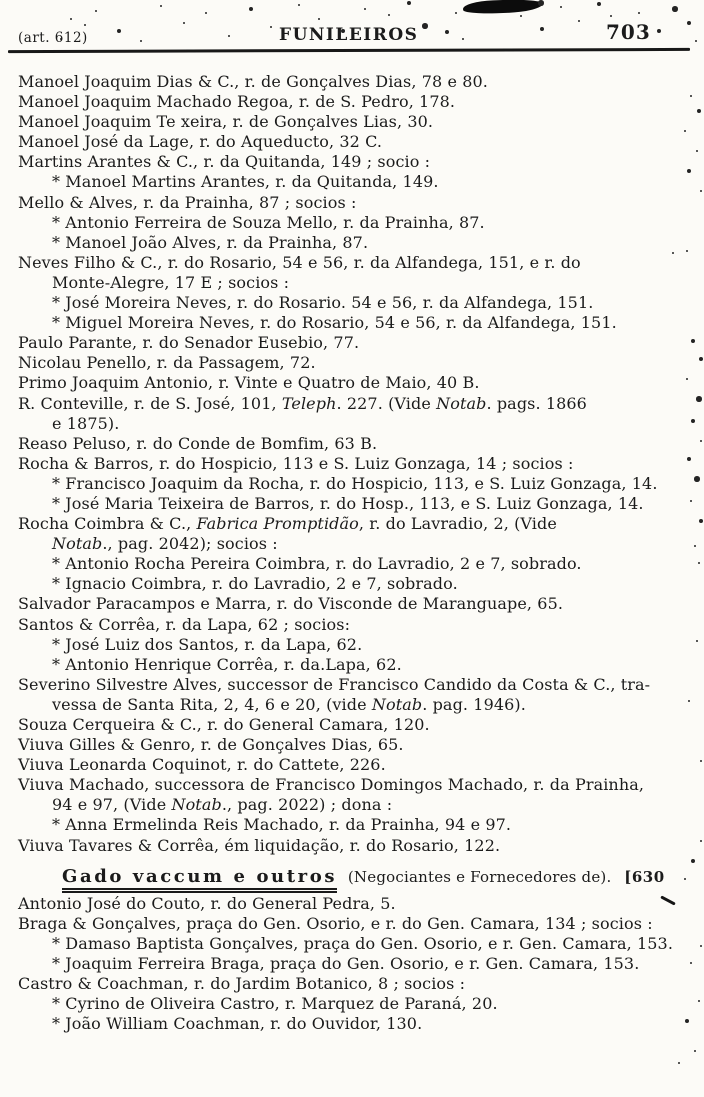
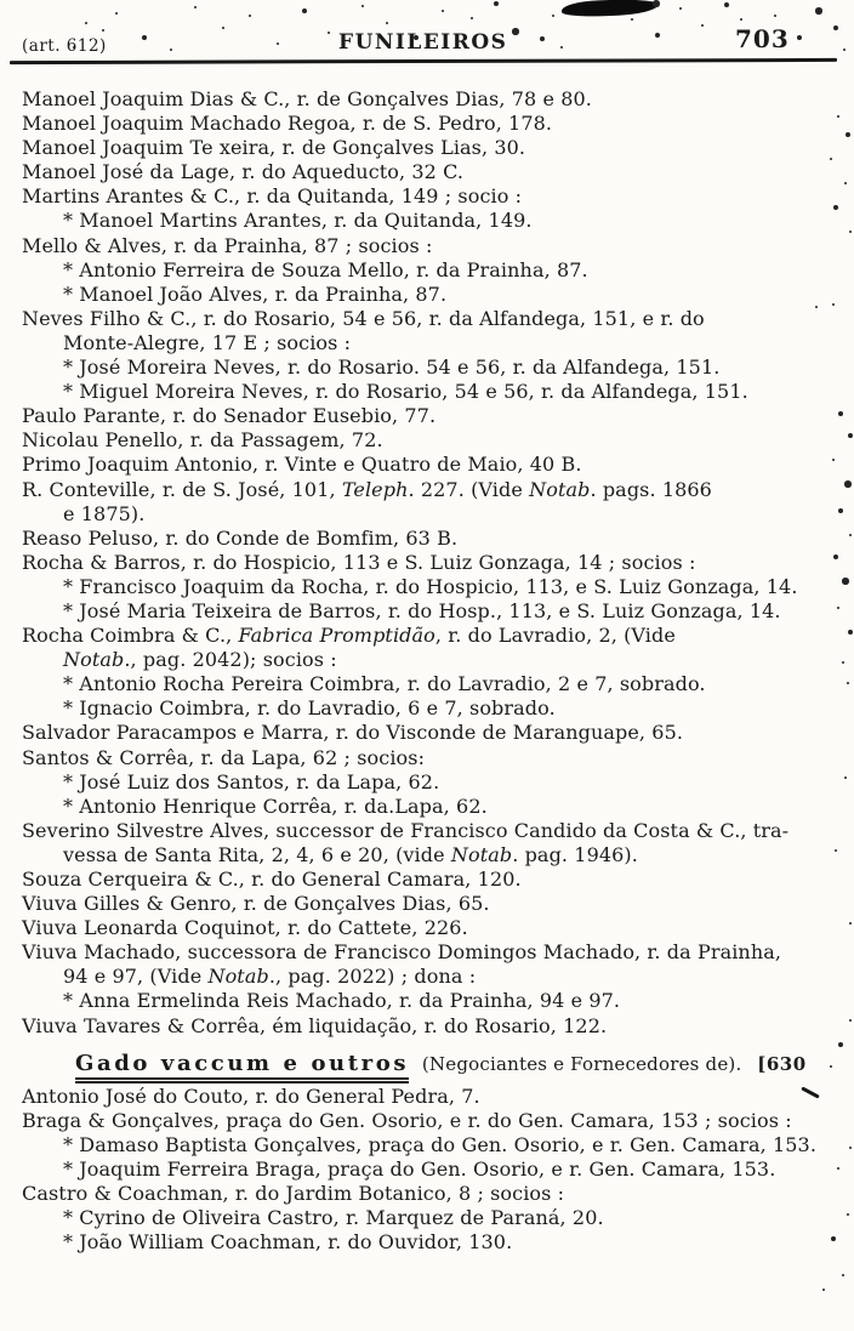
  (art. 612)
  FUNILEIROS
  703
  Manoel Joaquim Dias & C., r. de Gonçalves Dias, 78 e 80.
  Manoel Joaquim Machado Regoa, r. de S. Pedro, 178.
  Manoel Joaquim Te xeira, r. de Gonçalves Lias, 30.
  Manoel José da Lage, r. do Aqueducto, 32 C.
  Martins Arantes & C., r. da Quitanda, 149 ; socio :
  * Manoel Martins Arantes, r. da Quitanda, 149.
  Mello & Alves, r. da Prainha, 87 ; socios :
  * Antonio Ferreira de Souza Mello, r. da Prainha, 87.
  * Manoel João Alves, r. da Prainha, 87.
  Neves Filho & C., r. do Rosario, 54 e 56, r. da Alfandega, 151, e r. do
  Monte-Alegre, 17 E ; socios :
  * José Moreira Neves, r. do Rosario. 54 e 56, r. da Alfandega, 151.
  * Miguel Moreira Neves, r. do Rosario, 54 e 56, r. da Alfandega, 151.
  Paulo Parante, r. do Senador Eusebio, 77.
  Nicolau Penello, r. da Passagem, 72.
  Primo Joaquim Antonio, r. Vinte e Quatro de Maio, 40 B.
  R. Conteville, r. de S. José, 101, Teleph. 227. (Vide Notab. pags. 1866
  e 1875).
  Reaso Peluso, r. do Conde de Bomfim, 63 B.
  Rocha & Barros, r. do Hospicio, 113 e S. Luiz Gonzaga, 14 ; socios :
  * Francisco Joaquim da Rocha, r. do Hospicio, 113, e S. Luiz Gonzaga, 14.
  * José Maria Teixeira de Barros, r. do Hosp., 113, e S. Luiz Gonzaga, 14.
  Rocha Coimbra & C., Fabrica Promptidão, r. do Lavradio, 2, (Vide
  Notab., pag. 2042); socios :
  * Antonio Rocha Pereira Coimbra, r. do Lavradio, 2 e 7, sobrado.
- * Ignacio Coimbra, r. do Lavradio, 2 e 7, sobrado.
+ * Ignacio Coimbra, r. do Lavradio, 6 e 7, sobrado.
  Salvador Paracampos e Marra, r. do Visconde de Maranguape, 65.
  Santos & Corrêa, r. da Lapa, 62 ; socios:
  * José Luiz dos Santos, r. da Lapa, 62.
  * Antonio Henrique Corrêa, r. da.Lapa, 62.
  Severino Silvestre Alves, successor de Francisco Candido da Costa & C., tra-
  vessa de Santa Rita, 2, 4, 6 e 20, (vide Notab. pag. 1946).
  Souza Cerqueira & C., r. do General Camara, 120.
  Viuva Gilles & Genro, r. de Gonçalves Dias, 65.
  Viuva Leonarda Coquinot, r. do Cattete, 226.
  Viuva Machado, successora de Francisco Domingos Machado, r. da Prainha,
  94 e 97, (Vide Notab., pag. 2022) ; dona :
  * Anna Ermelinda Reis Machado, r. da Prainha, 94 e 97.
  Viuva Tavares & Corrêa, ém liquidação, r. do Rosario, 122.
  Gado vaccum e outros (Negociantes e Fornecedores de). [630
- Antonio José do Couto, r. do General Pedra, 5.
+ Antonio José do Couto, r. do General Pedra, 7.
- Braga & Gonçalves, praça do Gen. Osorio, e r. do Gen. Camara, 134 ; socios :
+ Braga & Gonçalves, praça do Gen. Osorio, e r. do Gen. Camara, 153 ; socios :
  * Damaso Baptista Gonçalves, praça do Gen. Osorio, e r. Gen. Camara, 153.
  * Joaquim Ferreira Braga, praça do Gen. Osorio, e r. Gen. Camara, 153.
  Castro & Coachman, r. do Jardim Botanico, 8 ; socios :
  * Cyrino de Oliveira Castro, r. Marquez de Paraná, 20.
  * João William Coachman, r. do Ouvidor, 130.
